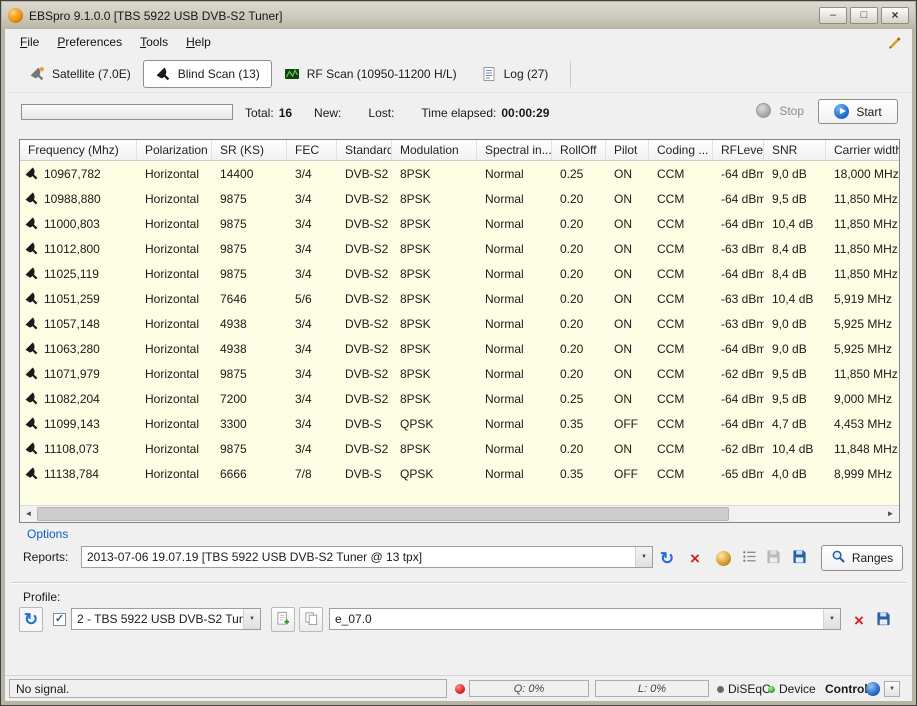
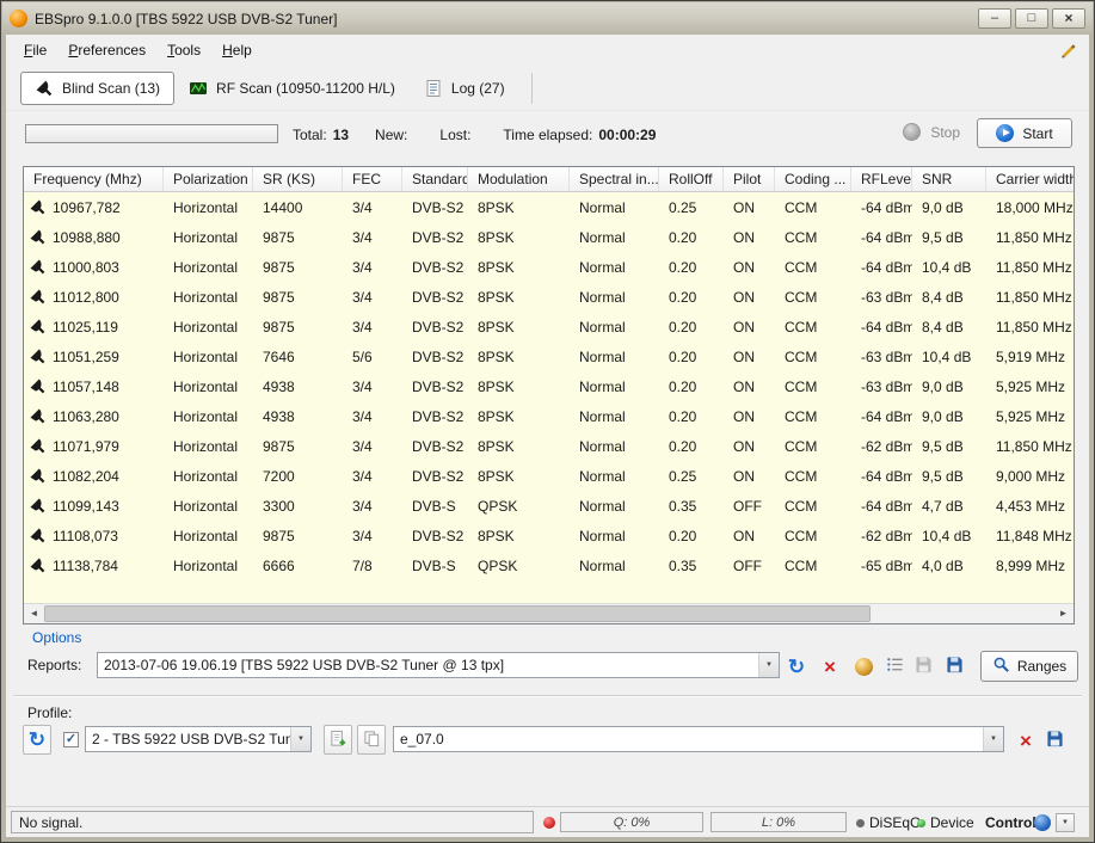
  EBSpro 9.1.0.0 [TBS 5922 USB DVB-S2 Tuner]
  –
  □
  ×
  File
  Preferences
  Tools
  Help
- Satellite (7.0E)
  Blind Scan (13)
  RF Scan (10950-11200 H/L)
  Log (27)
  Total:
- 16
+ 13
  New:
  Lost:
  Time elapsed:
  00:00:29
  Stop
  Start
  Frequency (Mhz)
  Polarization
  SR (KS)
  FEC
  Standard
  Modulation
  Spectral in...
  RollOff
  Pilot
  Coding ...
  RFLeve
  SNR
  Carrier width
  10967,782
  Horizontal
  14400
  3/4
  DVB-S2
  8PSK
  Normal
  0.25
  ON
  CCM
  -64 dBm
  9,0 dB
  18,000 MHz
  10988,880
  Horizontal
  9875
  3/4
  DVB-S2
  8PSK
  Normal
  0.20
  ON
  CCM
  -64 dBm
  9,5 dB
  11,850 MHz
  11000,803
  Horizontal
  9875
  3/4
  DVB-S2
  8PSK
  Normal
  0.20
  ON
  CCM
  -64 dBm
  10,4 dB
  11,850 MHz
  11012,800
  Horizontal
  9875
  3/4
  DVB-S2
  8PSK
  Normal
  0.20
  ON
  CCM
  -63 dBm
  8,4 dB
  11,850 MHz
  11025,119
  Horizontal
  9875
  3/4
  DVB-S2
  8PSK
  Normal
  0.20
  ON
  CCM
  -64 dBm
  8,4 dB
  11,850 MHz
  11051,259
  Horizontal
  7646
  5/6
  DVB-S2
  8PSK
  Normal
  0.20
  ON
  CCM
  -63 dBm
  10,4 dB
  5,919 MHz
  11057,148
  Horizontal
  4938
  3/4
  DVB-S2
  8PSK
  Normal
  0.20
  ON
  CCM
  -63 dBm
  9,0 dB
  5,925 MHz
  11063,280
  Horizontal
  4938
  3/4
  DVB-S2
  8PSK
  Normal
  0.20
  ON
  CCM
  -64 dBm
  9,0 dB
  5,925 MHz
  11071,979
  Horizontal
  9875
  3/4
  DVB-S2
  8PSK
  Normal
  0.20
  ON
  CCM
  -62 dBm
  9,5 dB
  11,850 MHz
  11082,204
  Horizontal
  7200
  3/4
  DVB-S2
  8PSK
  Normal
  0.25
  ON
  CCM
  -64 dBm
  9,5 dB
  9,000 MHz
  11099,143
  Horizontal
  3300
  3/4
  DVB-S
  QPSK
  Normal
  0.35
  OFF
  CCM
  -64 dBm
  4,7 dB
  4,453 MHz
  11108,073
  Horizontal
  9875
  3/4
  DVB-S2
  8PSK
  Normal
  0.20
  ON
  CCM
  -62 dBm
  10,4 dB
  11,848 MHz
  11138,784
  Horizontal
  6666
  7/8
  DVB-S
  QPSK
  Normal
  0.35
  OFF
  CCM
  -65 dBm
  4,0 dB
  8,999 MHz
  ◄
  ►
  Options
  Reports:
- 2013-07-06 19.07.19 [TBS 5922 USB DVB-S2 Tuner @ 13 tpx]
+ 2013-07-06 19.06.19 [TBS 5922 USB DVB-S2 Tuner @ 13 tpx]
  ↻
  ×
  Ranges
  Profile:
  ↻
  ✓
  2 - TBS 5922 USB DVB-S2 Tu
  e_07.0
  ×
  No signal.
  Q: 0%
  L: 0%
  DiSEqC
  Device
  Contro
